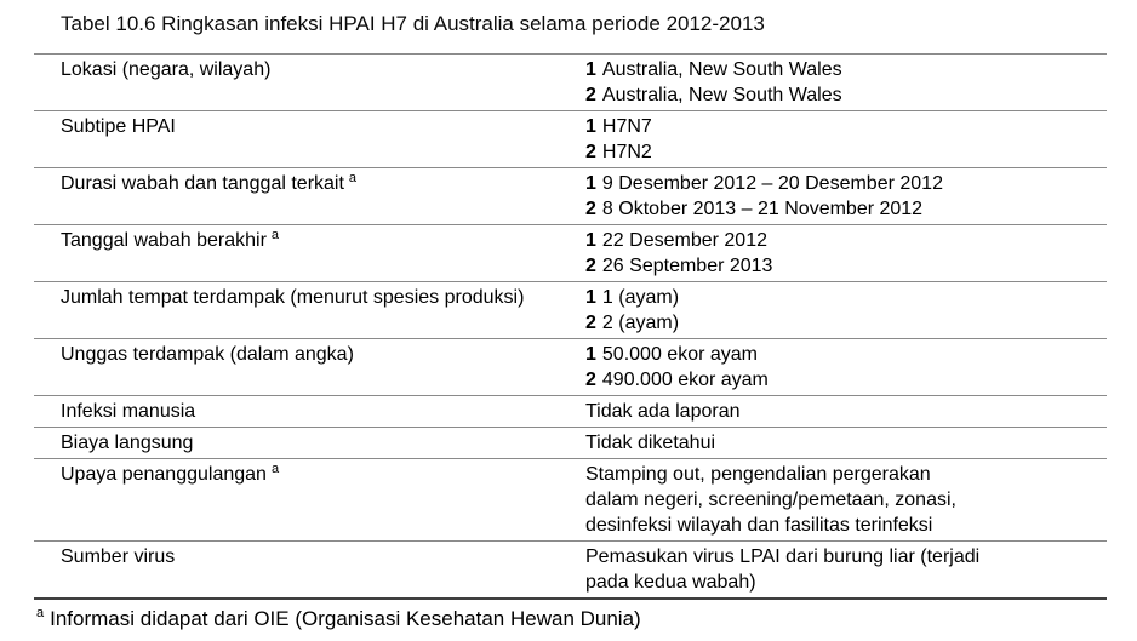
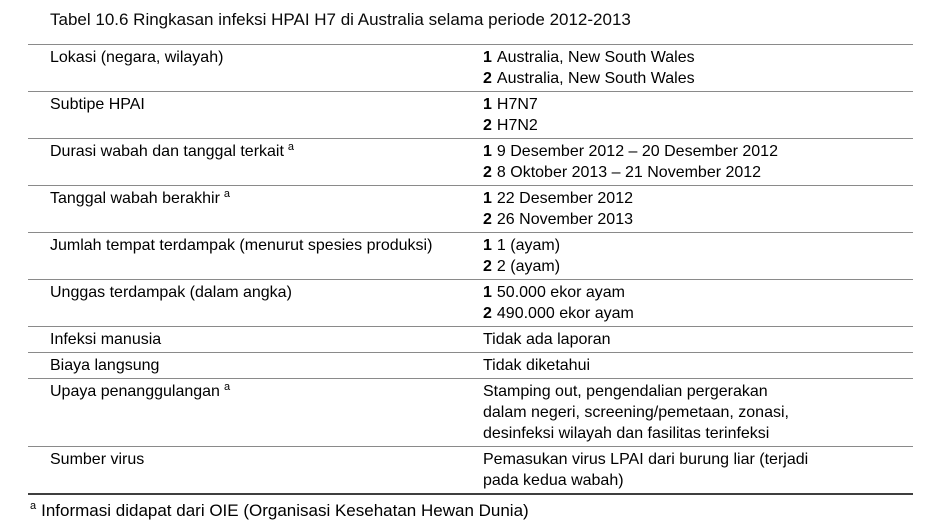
  Tabel 10.6 Ringkasan infeksi HPAI H7 di Australia selama periode 2012-2013
  Lokasi (negara, wilayah)
  1 Australia, New South Wales
  2 Australia, New South Wales
  Subtipe HPAI
  1 H7N7
  2 H7N2
  Durasi wabah dan tanggal terkait a
  1 9 Desember 2012 – 20 Desember 2012
  2 8 Oktober 2013 – 21 November 2012
  Tanggal wabah berakhir a
  1 22 Desember 2012
- 2 26 September 2013
+ 2 26 November 2013
  Jumlah tempat terdampak (menurut spesies produksi)
  1 1 (ayam)
  2 2 (ayam)
  Unggas terdampak (dalam angka)
  1 50.000 ekor ayam
  2 490.000 ekor ayam
  Infeksi manusia
  Tidak ada laporan
  Biaya langsung
  Tidak diketahui
  Upaya penanggulangan a
  Stamping out, pengendalian pergerakan
  dalam negeri, screening/pemetaan, zonasi,
  desinfeksi wilayah dan fasilitas terinfeksi
  Sumber virus
  Pemasukan virus LPAI dari burung liar (terjadi
  pada kedua wabah)
  a Informasi didapat dari OIE (Organisasi Kesehatan Hewan Dunia)
